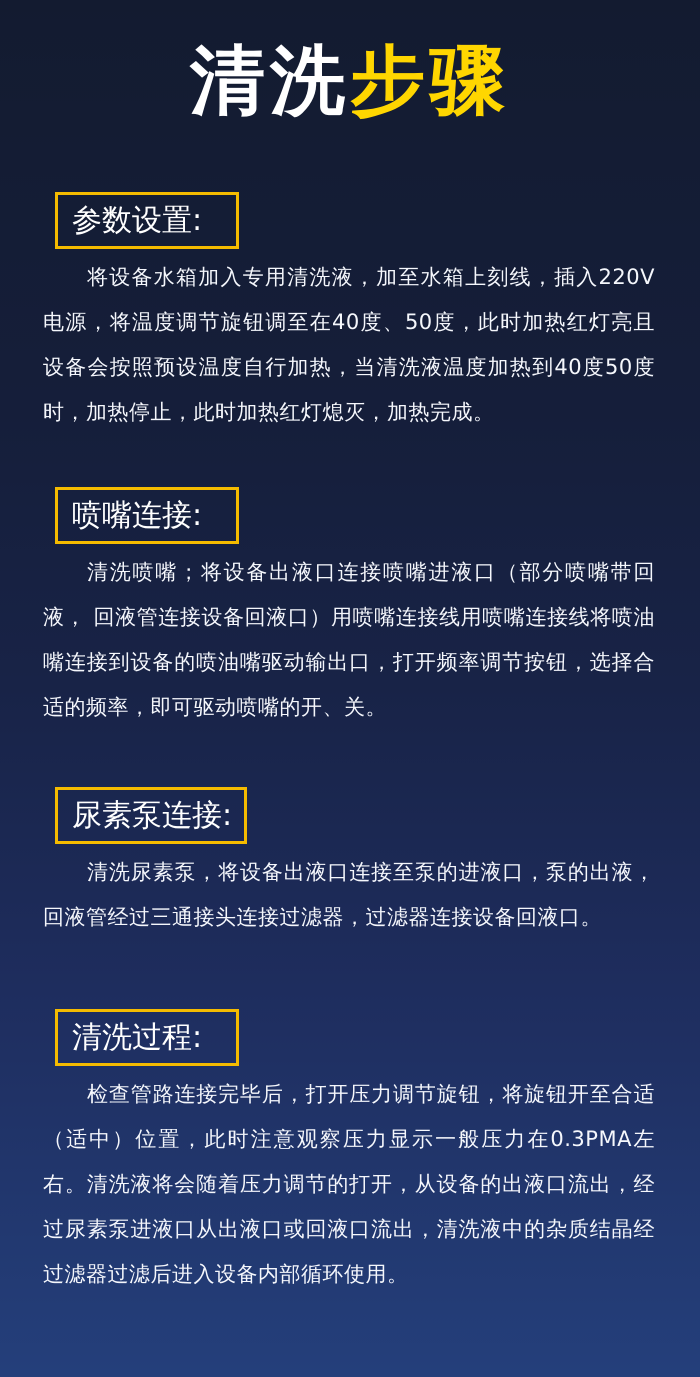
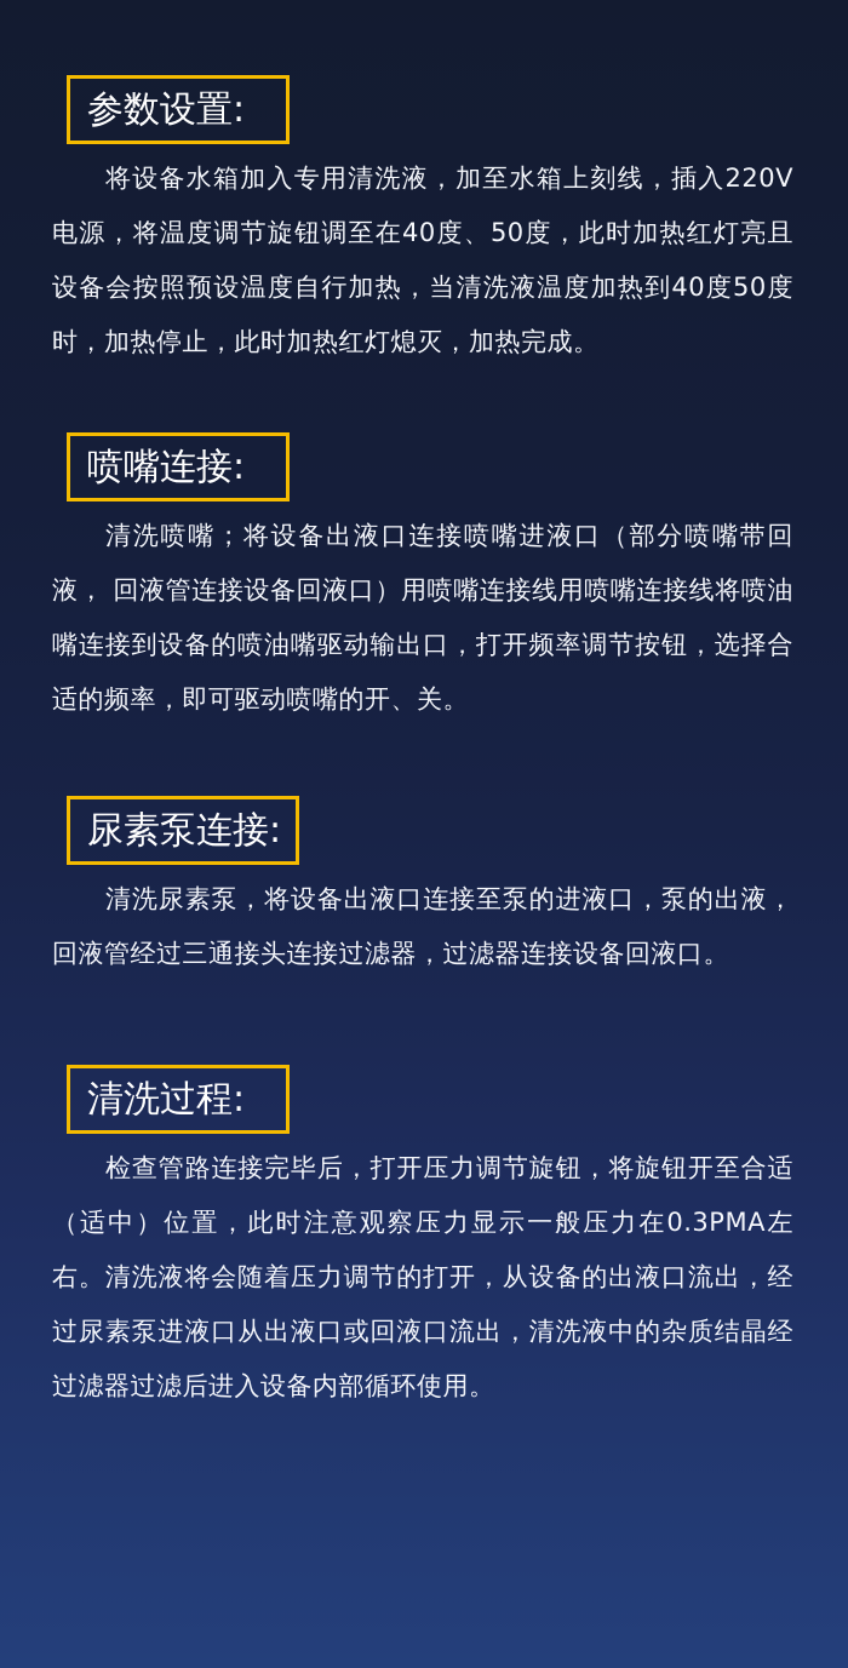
- 清洗步骤
  参数设置:
  将设备水箱加入专用清洗液，加至水箱上刻线，插入220V电源，将温度调节旋钮调至在40度、50度，此时加热红灯亮且设备会按照预设温度自行加热，当清洗液温度加热到40度50度时，加热停止，此时加热红灯熄灭，加热完成。
  喷嘴连接:
  清洗喷嘴；将设备出液口连接喷嘴进液口（部分喷嘴带回液， 回液管连接设备回液口）用喷嘴连接线用喷嘴连接线将喷油嘴连接到设备的喷油嘴驱动输出口，打开频率调节按钮，选择合适的频率，即可驱动喷嘴的开、关。
  尿素泵连接:
  清洗尿素泵，将设备出液口连接至泵的进液口，泵的出液，回液管经过三通接头连接过滤器，过滤器连接设备回液口。
  清洗过程:
  检查管路连接完毕后，打开压力调节旋钮，将旋钮开至合适（适中）位置，此时注意观察压力显示一般压力在0.3PMA左右。清洗液将会随着压力调节的打开，从设备的出液口流出，经过尿素泵进液口从出液口或回液口流出，清洗液中的杂质结晶经过滤器过滤后进入设备内部循环使用。
